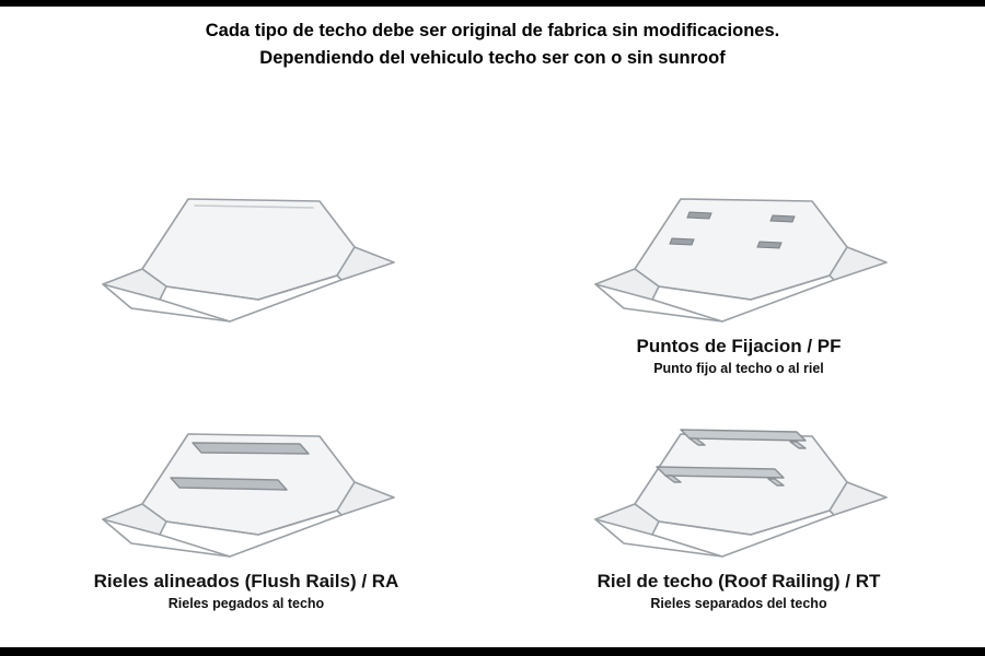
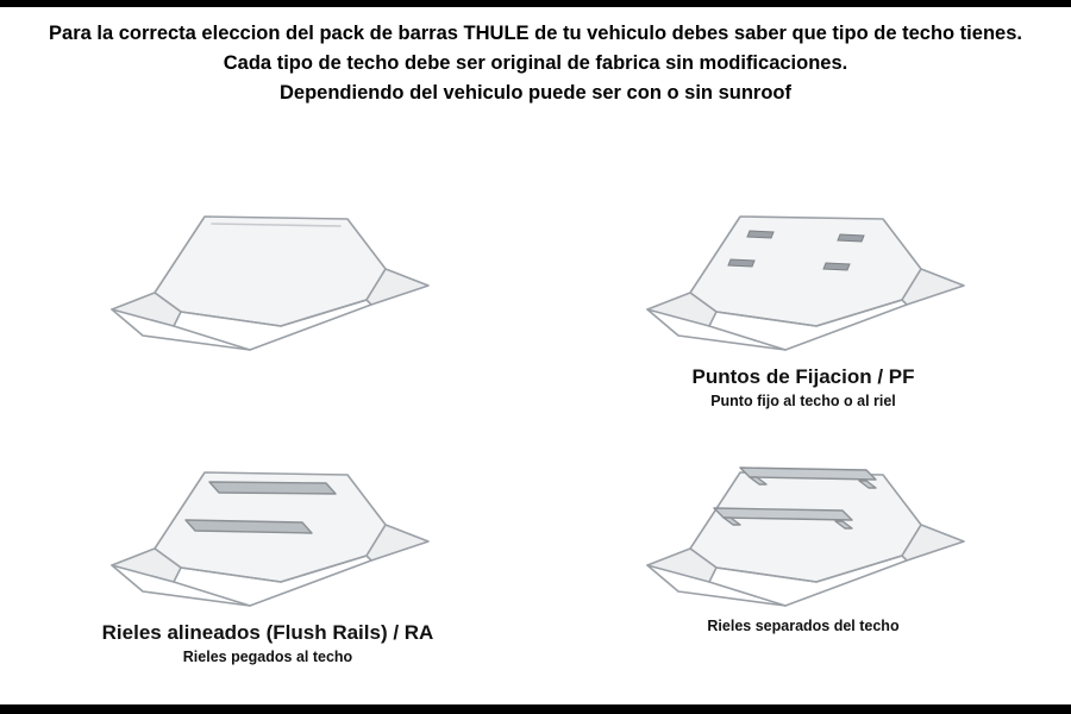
+ Para la correcta eleccion del pack de barras THULE de tu vehiculo debes saber que tipo de techo tienes.
  Cada tipo de techo debe ser original de fabrica sin modificaciones.
- Dependiendo del vehiculo techo ser con o sin sunroof
+ Dependiendo del vehiculo puede ser con o sin sunroof
  Puntos de Fijacion / PF
  Punto fijo al techo o al riel
  Rieles alineados (Flush Rails) / RA
  Rieles pegados al techo
- Riel de techo (Roof Railing) / RT
  Rieles separados del techo
